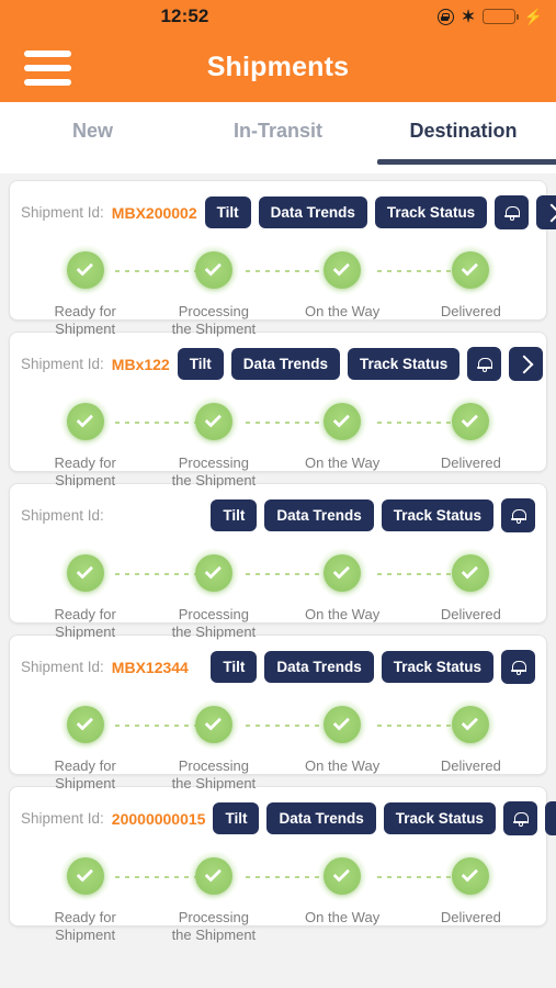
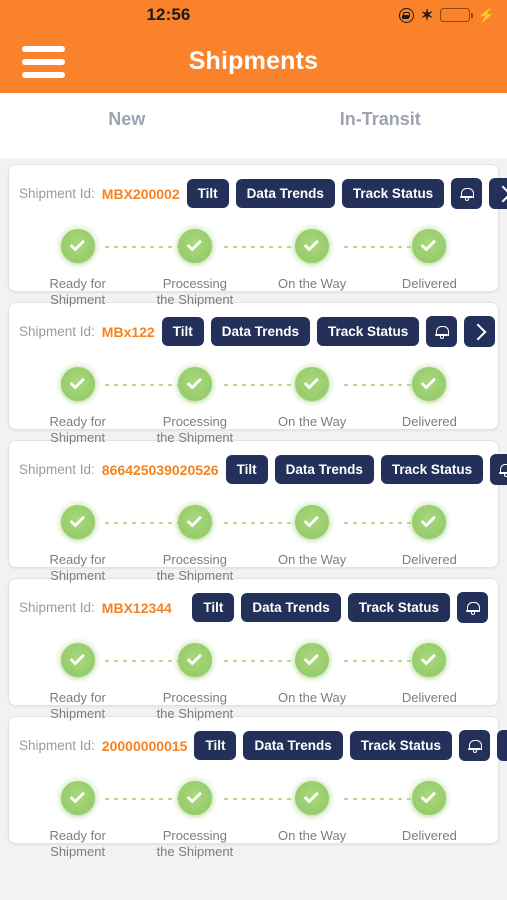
- 12:52
+ 12:56
  ✶
  ⚡
  Shipments
  New
  In-Transit
- Destination
  Shipment Id:
  MBX200002
  Tilt
  Data Trends
  Track Status
  Ready for
  Shipment
  Processing
  the Shipment
  On the Way
  Delivered
  Shipment Id:
  MBx122
  Tilt
  Data Trends
  Track Status
  Ready for
  Shipment
  Processing
  the Shipment
  On the Way
  Delivered
  Shipment Id:
+ 866425039020526
  Tilt
  Data Trends
  Track Status
  Ready for
  Shipment
  Processing
  the Shipment
  On the Way
  Delivered
  Shipment Id:
  MBX12344
  Tilt
  Data Trends
  Track Status
  Ready for
  Shipment
  Processing
  the Shipment
  On the Way
  Delivered
  Shipment Id:
  20000000015
  Tilt
  Data Trends
  Track Status
  Ready for
  Shipment
  Processing
  the Shipment
  On the Way
  Delivered
